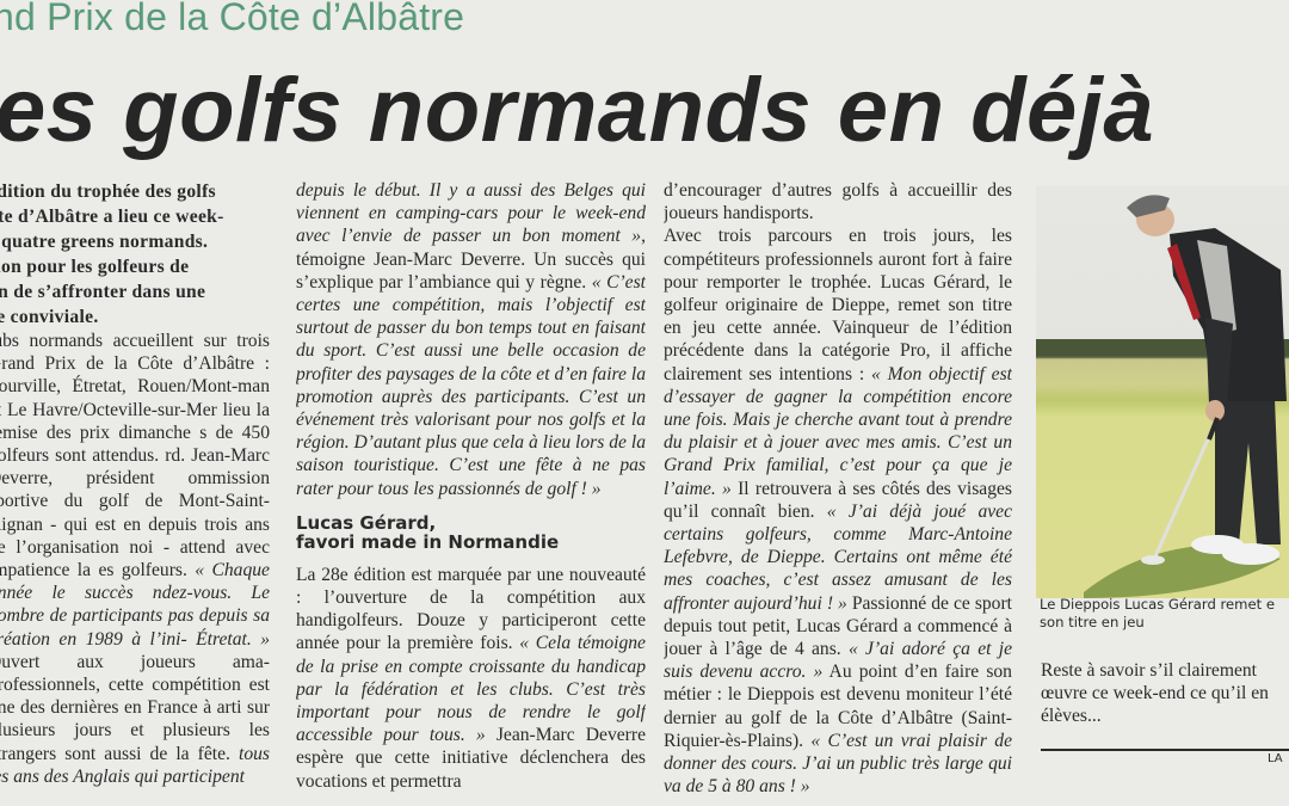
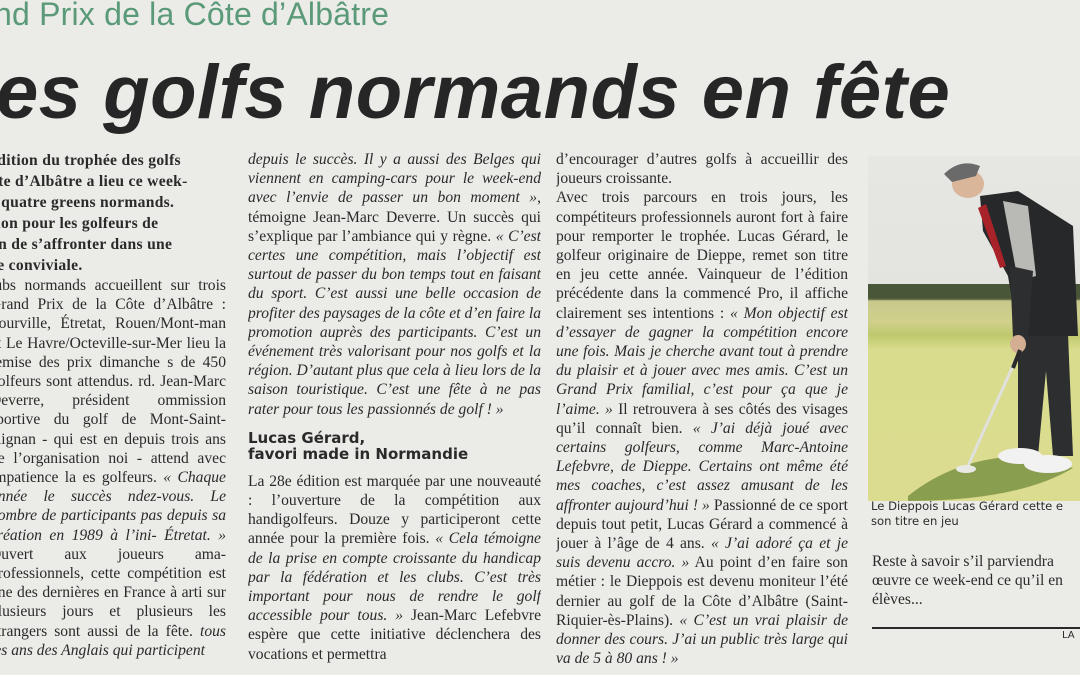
  nd Prix de la Côte d’Albâtre
- es golfs normands en déjà
+ es golfs normands en fête
  dition du trophée des golfs
  te d’Albâtre a lieu ce week-
  quatre greens normands.
  on pour les golfeurs de
  n de s’affronter dans une
  e conviviale.
  bs normands accueillent sur trois rand Prix de la Côte d’Albâtre : ourville, Étretat, Rouen/Mont-man Le Havre/Octeville-sur-Mer lieu la mise des prix dimanche s de 450 olfeurs sont attendus. rd. Jean-Marc everre, président ommission ortive du golf de Mont-Saint-ignan - qui est en depuis trois ans e l’organisation noi - attend avec mpatience la es golfeurs. « Chaque nnée le succès ndez-vous. Le ombre de participants pas depuis sa éation en 1989 à l’ini- Étretat. » uvert aux joueurs ama- rofessionnels, cette compétition est ne des dernières en France à arti sur usieurs jours et plusieurs les rangers sont aussi de la fête. tous s ans des Anglais qui participent
- depuis le début. Il y a aussi des Belges qui viennent en camping-cars pour le week-end avec l’envie de passer un bon moment », témoigne Jean-Marc Deverre. Un succès qui s’explique par l’ambiance qui y règne. « C’est certes une compétition, mais l’objectif est surtout de passer du bon temps tout en faisant du sport. C’est aussi une belle occasion de profiter des paysages de la côte et d’en faire la promotion auprès des participants. C’est un événement très valorisant pour nos golfs et la région. D’autant plus que cela à lieu lors de la saison touristique. C’est une fête à ne pas rater pour tous les passionnés de golf ! »
+ depuis le succès. Il y a aussi des Belges qui viennent en camping-cars pour le week-end avec l’envie de passer un bon moment », témoigne Jean-Marc Deverre. Un succès qui s’explique par l’ambiance qui y règne. « C’est certes une compétition, mais l’objectif est surtout de passer du bon temps tout en faisant du sport. C’est aussi une belle occasion de profiter des paysages de la côte et d’en faire la promotion auprès des participants. C’est un événement très valorisant pour nos golfs et la région. D’autant plus que cela à lieu lors de la saison touristique. C’est une fête à ne pas rater pour tous les passionnés de golf ! »
  Lucas Gérard,
  favori made in Normandie
- La 28e édition est marquée par une nouveauté : l’ouverture de la compétition aux handigolfeurs. Douze y participeront cette année pour la première fois. « Cela témoigne de la prise en compte croissante du handicap par la fédération et les clubs. C’est très important pour nous de rendre le golf accessible pour tous. » Jean-Marc Deverre espère que cette initiative déclenchera des vocations et permettra
+ La 28e édition est marquée par une nouveauté : l’ouverture de la compétition aux handigolfeurs. Douze y participeront cette année pour la première fois. « Cela témoigne de la prise en compte croissante du handicap par la fédération et les clubs. C’est très important pour nous de rendre le golf accessible pour tous. » Jean-Marc Lefebvre espère que cette initiative déclenchera des vocations et permettra
- d’encourager d’autres golfs à accueillir des joueurs handisports.
+ d’encourager d’autres golfs à accueillir des joueurs croissante.
- Avec trois parcours en trois jours, les compétiteurs professionnels auront fort à faire pour remporter le trophée. Lucas Gérard, le golfeur originaire de Dieppe, remet son titre en jeu cette année. Vainqueur de l’édition précédente dans la catégorie Pro, il affiche clairement ses intentions : « Mon objectif est d’essayer de gagner la compétition encore une fois. Mais je cherche avant tout à prendre du plaisir et à jouer avec mes amis. C’est un Grand Prix familial, c’est pour ça que je l’aime. » Il retrouvera à ses côtés des visages qu’il connaît bien. « J’ai déjà joué avec certains golfeurs, comme Marc-Antoine Lefebvre, de Dieppe. Certains ont même été mes coaches, c’est assez amusant de les affronter aujourd’hui ! » Passionné de ce sport depuis tout petit, Lucas Gérard a commencé à jouer à l’âge de 4 ans. « J’ai adoré ça et je suis devenu accro. » Au point d’en faire son métier : le Dieppois est devenu moniteur l’été dernier au golf de la Côte d’Albâtre (Saint-Riquier-ès-Plains). « C’est un vrai plaisir de donner des cours. J’ai un public très large qui va de 5 à 80 ans ! »
+ Avec trois parcours en trois jours, les compétiteurs professionnels auront fort à faire pour remporter le trophée. Lucas Gérard, le golfeur originaire de Dieppe, remet son titre en jeu cette année. Vainqueur de l’édition précédente dans la commencé Pro, il affiche clairement ses intentions : « Mon objectif est d’essayer de gagner la compétition encore une fois. Mais je cherche avant tout à prendre du plaisir et à jouer avec mes amis. C’est un Grand Prix familial, c’est pour ça que je l’aime. » Il retrouvera à ses côtés des visages qu’il connaît bien. « J’ai déjà joué avec certains golfeurs, comme Marc-Antoine Lefebvre, de Dieppe. Certains ont même été mes coaches, c’est assez amusant de les affronter aujourd’hui ! » Passionné de ce sport depuis tout petit, Lucas Gérard a commencé à jouer à l’âge de 4 ans. « J’ai adoré ça et je suis devenu accro. » Au point d’en faire son métier : le Dieppois est devenu moniteur l’été dernier au golf de la Côte d’Albâtre (Saint-Riquier-ès-Plains). « C’est un vrai plaisir de donner des cours. J’ai un public très large qui va de 5 à 80 ans ! »
- Le Dieppois Lucas Gérard remet e
+ Le Dieppois Lucas Gérard cette e
  son titre en jeu
- Reste à savoir s’il clairement
+ Reste à savoir s’il parviendra
  œuvre ce week-end ce qu’il en
  élèves...
  LA
